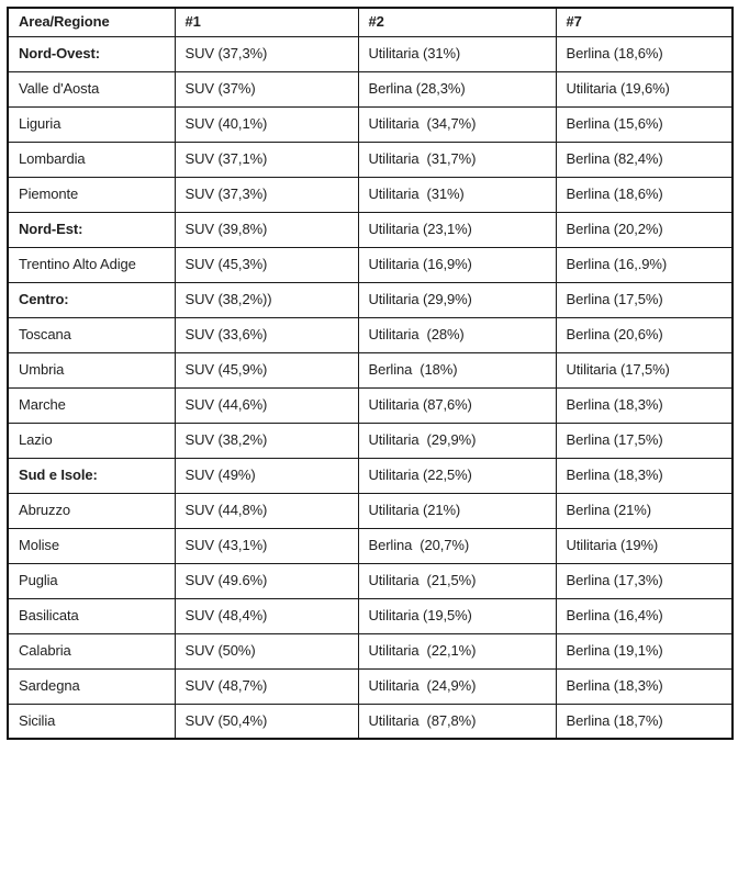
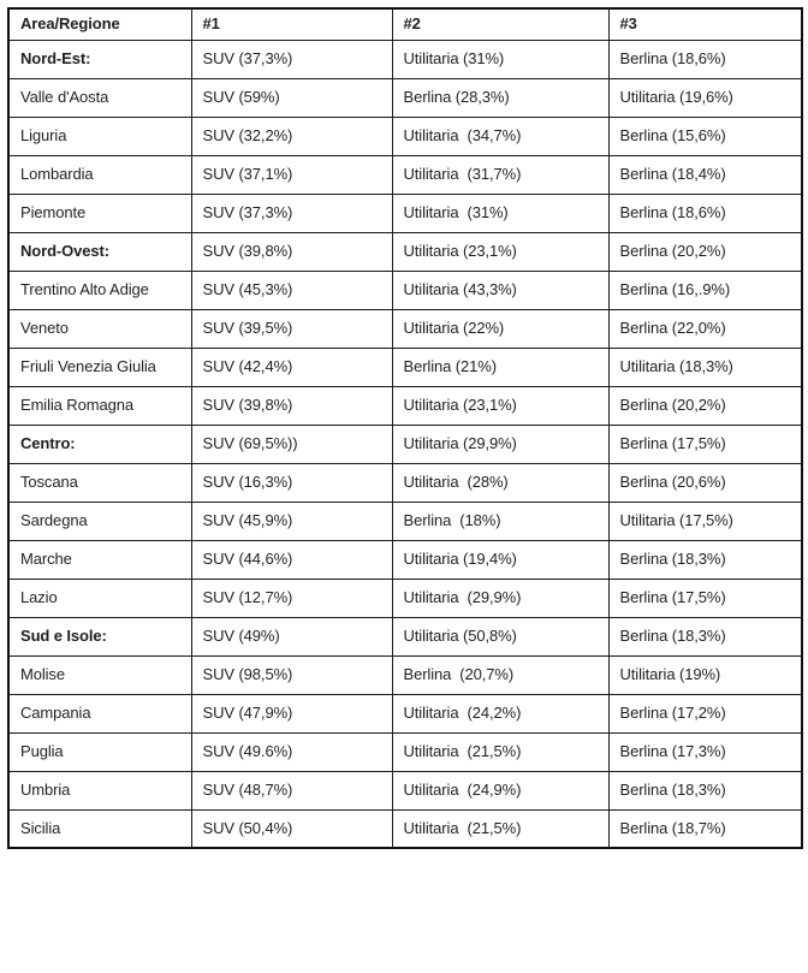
- Area/Regione	#1	#2	#7
+ Area/Regione	#1	#2	#3
- Nord-Ovest:	SUV (37,3%)	Utilitaria (31%)	Berlina (18,6%)
+ Nord-Est:	SUV (37,3%)	Utilitaria (31%)	Berlina (18,6%)
- Valle d'Aosta	SUV (37%)	Berlina (28,3%)	Utilitaria (19,6%)
+ Valle d'Aosta	SUV (59%)	Berlina (28,3%)	Utilitaria (19,6%)
- Liguria	SUV (40,1%)	Utilitaria (34,7%)	Berlina (15,6%)
+ Liguria	SUV (32,2%)	Utilitaria (34,7%)	Berlina (15,6%)
- Lombardia	SUV (37,1%)	Utilitaria (31,7%)	Berlina (82,4%)
+ Lombardia	SUV (37,1%)	Utilitaria (31,7%)	Berlina (18,4%)
  Piemonte	SUV (37,3%)	Utilitaria (31%)	Berlina (18,6%)
- Nord-Est:	SUV (39,8%)	Utilitaria (23,1%)	Berlina (20,2%)
+ Nord-Ovest:	SUV (39,8%)	Utilitaria (23,1%)	Berlina (20,2%)
- Trentino Alto Adige	SUV (45,3%)	Utilitaria (16,9%)	Berlina (16,.9%)
+ Trentino Alto Adige	SUV (45,3%)	Utilitaria (43,3%)	Berlina (16,.9%)
+ Veneto	SUV (39,5%)	Utilitaria (22%)	Berlina (22,0%)
+ Friuli Venezia Giulia	SUV (42,4%)	Berlina (21%)	Utilitaria (18,3%)
+ Emilia Romagna	SUV (39,8%)	Utilitaria (23,1%)	Berlina (20,2%)
- Centro:	SUV (38,2%))	Utilitaria (29,9%)	Berlina (17,5%)
+ Centro:	SUV (69,5%))	Utilitaria (29,9%)	Berlina (17,5%)
- Toscana	SUV (33,6%)	Utilitaria (28%)	Berlina (20,6%)
+ Toscana	SUV (16,3%)	Utilitaria (28%)	Berlina (20,6%)
- Umbria	SUV (45,9%)	Berlina (18%)	Utilitaria (17,5%)
+ Sardegna	SUV (45,9%)	Berlina (18%)	Utilitaria (17,5%)
- Marche	SUV (44,6%)	Utilitaria (87,6%)	Berlina (18,3%)
+ Marche	SUV (44,6%)	Utilitaria (19,4%)	Berlina (18,3%)
- Lazio	SUV (38,2%)	Utilitaria (29,9%)	Berlina (17,5%)
+ Lazio	SUV (12,7%)	Utilitaria (29,9%)	Berlina (17,5%)
- Sud e Isole:	SUV (49%)	Utilitaria (22,5%)	Berlina (18,3%)
+ Sud e Isole:	SUV (49%)	Utilitaria (50,8%)	Berlina (18,3%)
- Abruzzo	SUV (44,8%)	Utilitaria (21%)	Berlina (21%)
- Molise	SUV (43,1%)	Berlina (20,7%)	Utilitaria (19%)
+ Molise	SUV (98,5%)	Berlina (20,7%)	Utilitaria (19%)
+ Campania	SUV (47,9%)	Utilitaria (24,2%)	Berlina (17,2%)
  Puglia	SUV (49.6%)	Utilitaria (21,5%)	Berlina (17,3%)
- Basilicata	SUV (48,4%)	Utilitaria (19,5%)	Berlina (16,4%)
- Calabria	SUV (50%)	Utilitaria (22,1%)	Berlina (19,1%)
- Sardegna	SUV (48,7%)	Utilitaria (24,9%)	Berlina (18,3%)
+ Umbria	SUV (48,7%)	Utilitaria (24,9%)	Berlina (18,3%)
- Sicilia	SUV (50,4%)	Utilitaria (87,8%)	Berlina (18,7%)
+ Sicilia	SUV (50,4%)	Utilitaria (21,5%)	Berlina (18,7%)
